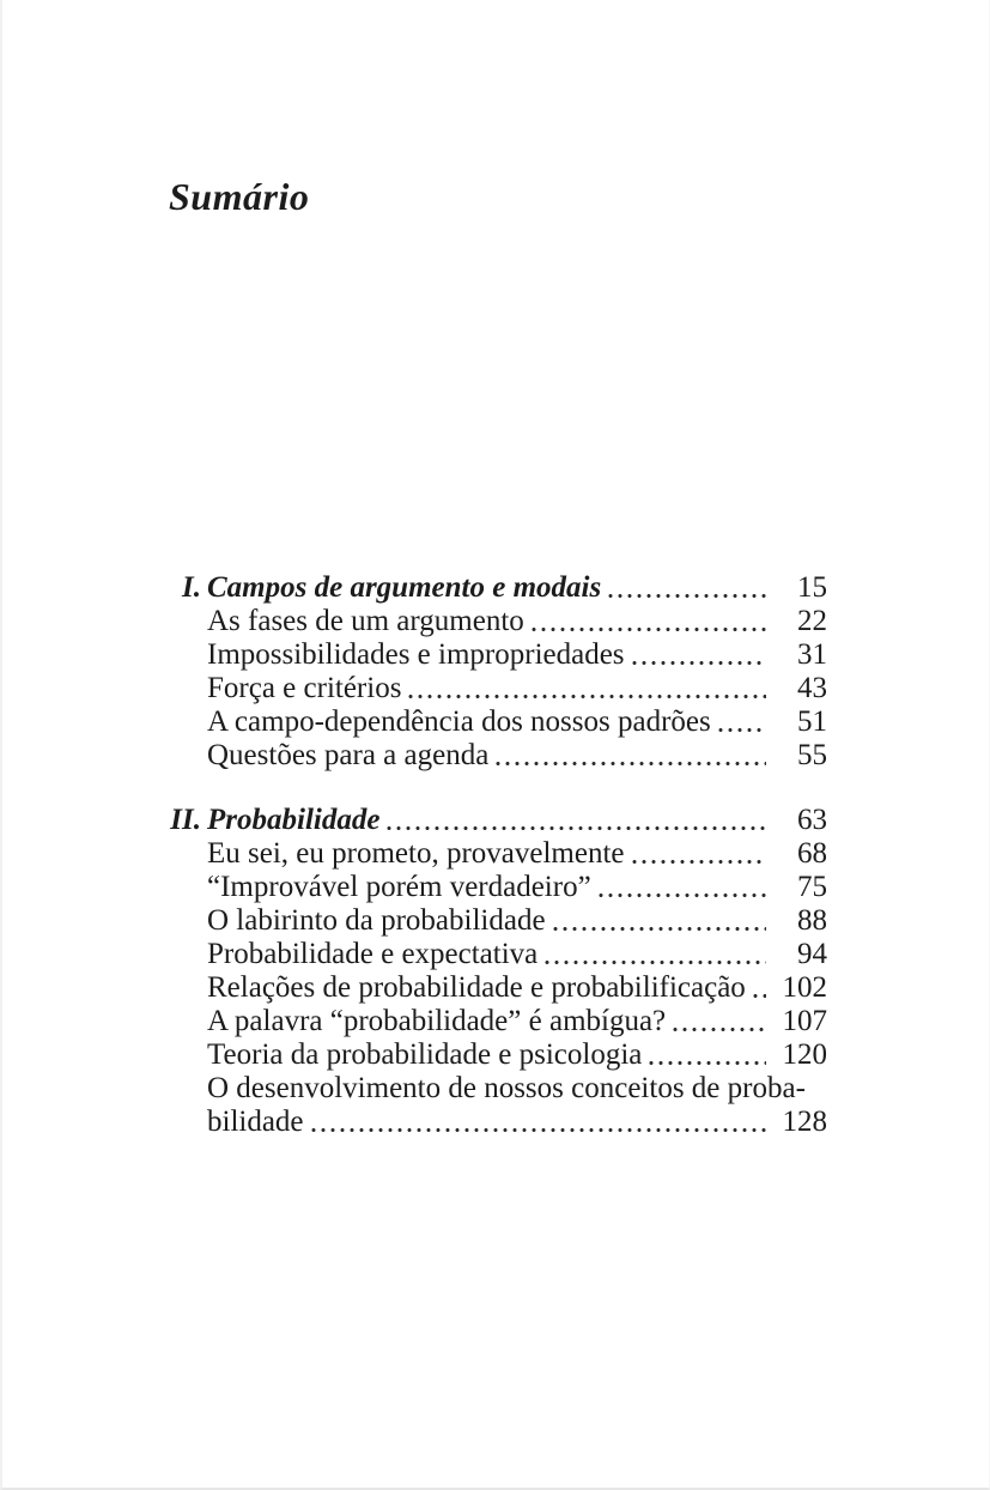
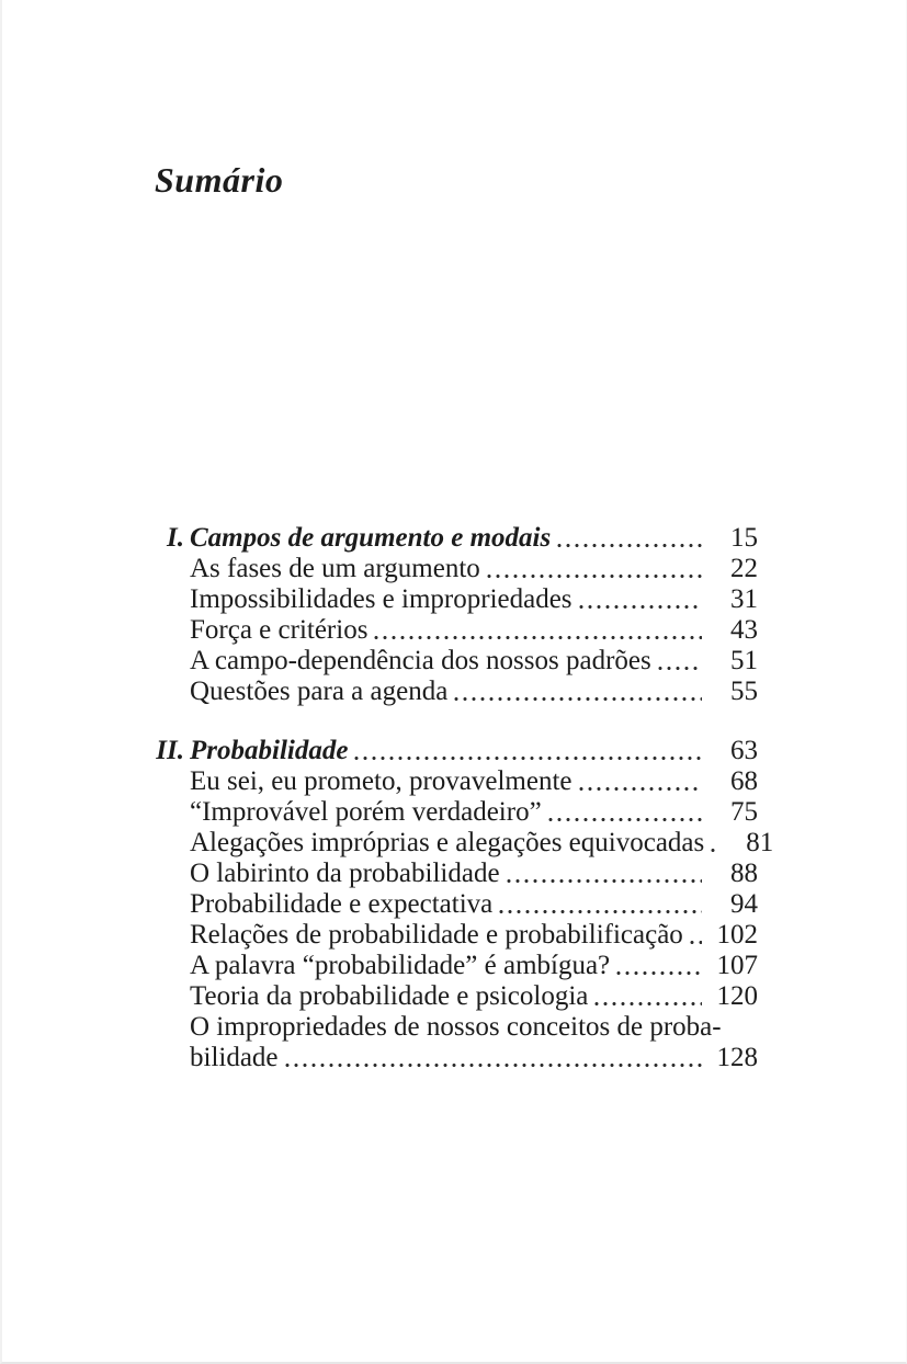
  Sumário
  I.
  Campos de argumento e modais
  15
  As fases de um argumento
  22
  Impossibilidades e impropriedades
  31
  Força e critérios
  43
  A campo-dependência dos nossos padrões
  51
  Questões para a agenda
  55
  II.
  Probabilidade
  63
  Eu sei, eu prometo, provavelmente
  68
  “Improvável porém verdadeiro”
  75
+ Alegações impróprias e alegações equivocadas
+ 81
  O labirinto da probabilidade
  88
  Probabilidade e expectativa
  94
  Relações de probabilidade e probabilificação
  102
  A palavra “probabilidade” é ambígua?
  107
  Teoria da probabilidade e psicologia
  120
- O desenvolvimento de nossos conceitos de proba-
+ O impropriedades de nossos conceitos de proba-
  bilidade
  128
